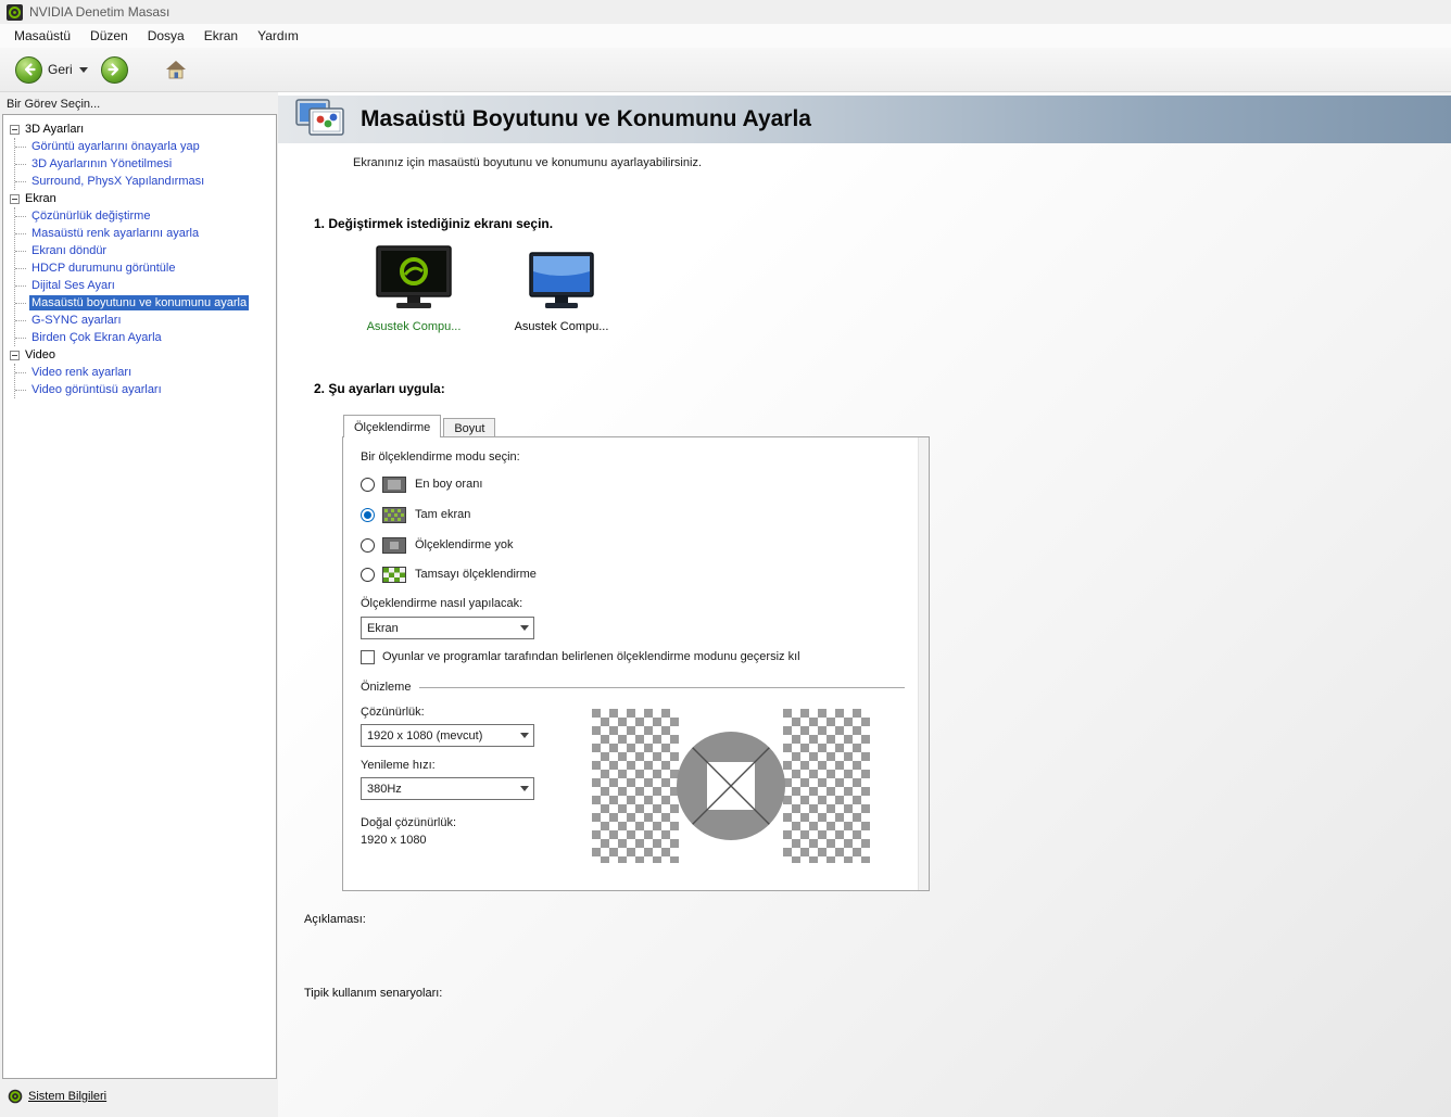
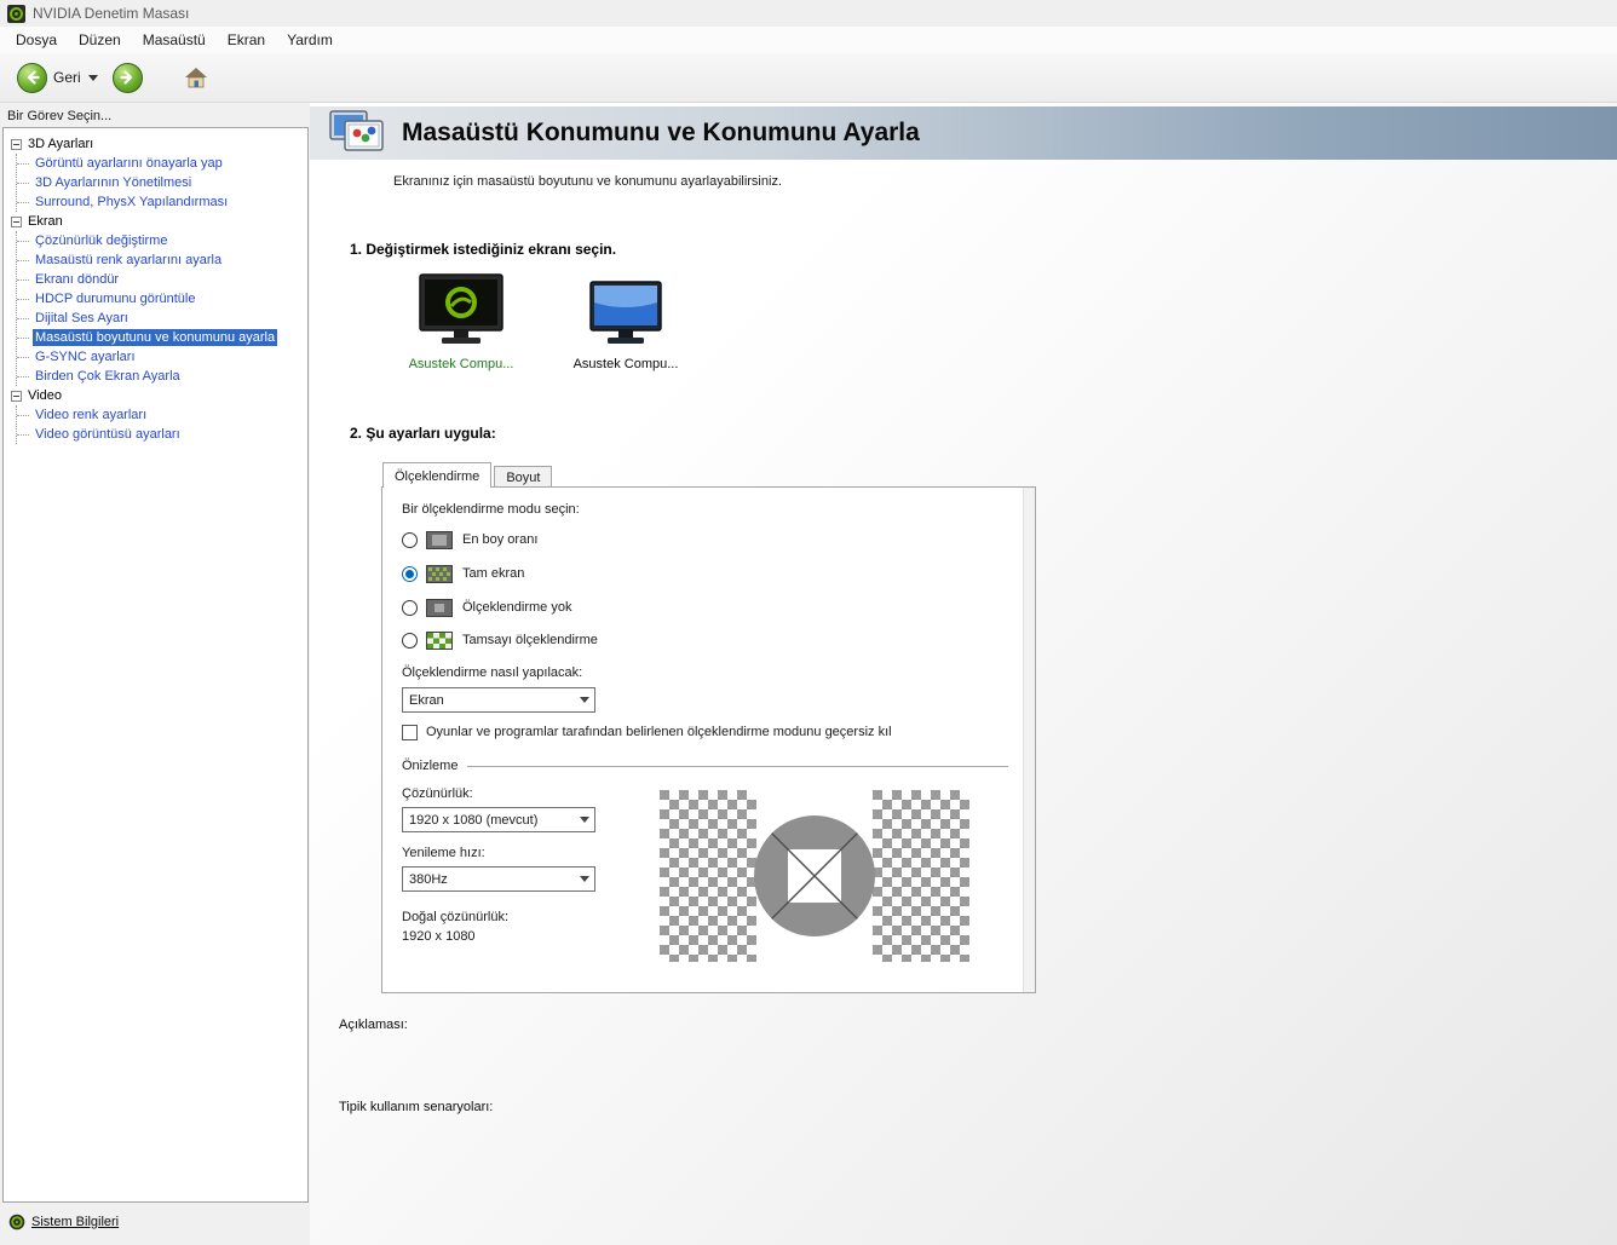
  NVIDIA Denetim Masası
- Masaüstü
+ Dosya
  Düzen
- Dosya
+ Masaüstü
  Ekran
  Yardım
  Geri
  Bir Görev Seçin...
  3D Ayarları
  Görüntü ayarlarını önayarla yap
  3D Ayarlarının Yönetilmesi
  Surround, PhysX Yapılandırması
  Ekran
  Çözünürlük değiştirme
  Masaüstü renk ayarlarını ayarla
  Ekranı döndür
  HDCP durumunu görüntüle
  Dijital Ses Ayarı
  Masaüstü boyutunu ve konumunu ayarla
  G-SYNC ayarları
  Birden Çok Ekran Ayarla
  Video
  Video renk ayarları
  Video görüntüsü ayarları
  Sistem Bilgileri
- Masaüstü Boyutunu ve Konumunu Ayarla
+ Masaüstü Konumunu ve Konumunu Ayarla
  Ekranınız için masaüstü boyutunu ve konumunu ayarlayabilirsiniz.
  1. Değiştirmek istediğiniz ekranı seçin.
  Asustek Compu...
  Asustek Compu...
  2. Şu ayarları uygula:
  Ölçeklendirme
  Boyut
  Bir ölçeklendirme modu seçin:
  En boy oranı
  Tam ekran
  Ölçeklendirme yok
  Tamsayı ölçeklendirme
  Ölçeklendirme nasıl yapılacak:
  Ekran
  Oyunlar ve programlar tarafından belirlenen ölçeklendirme modunu geçersiz kıl
  Önizleme
  Çözünürlük:
  1920 x 1080 (mevcut)
  Yenileme hızı:
  380Hz
  Doğal çözünürlük:
  1920 x 1080
  Açıklaması:
  Tipik kullanım senaryoları:
